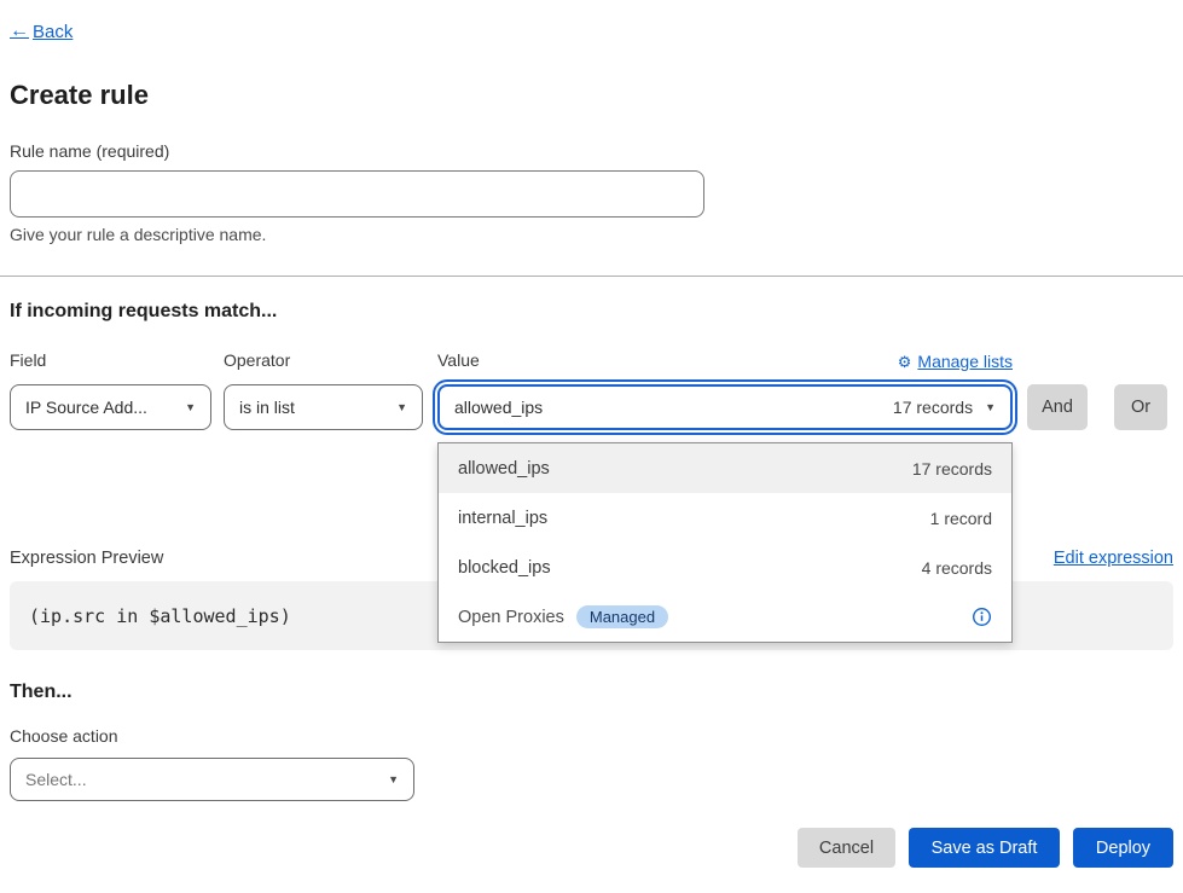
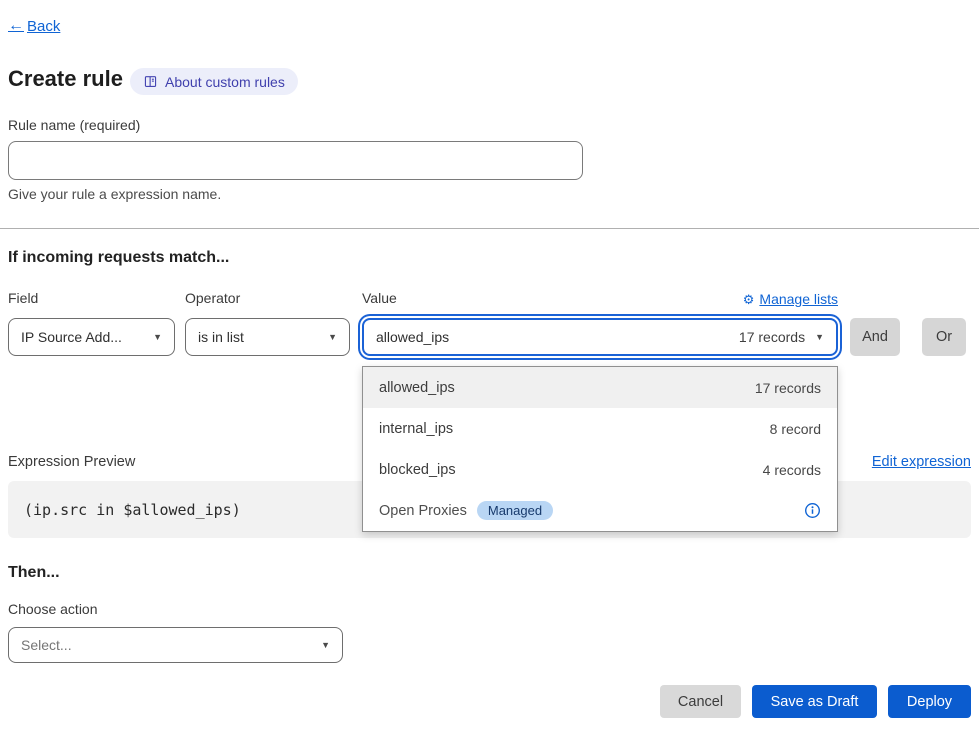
  ←
  Back
  Create rule
+ About custom rules
  Rule name (required)
- Give your rule a descriptive name.
+ Give your rule a expression name.
  If incoming requests match...
  Field
  Operator
  Value
  ⚙
  Manage lists
  IP Source Add...
  ▼
  is in list
  ▼
  allowed_ips
  17 records
  ▼
  And
  Or
  allowed_ips
  17 records
  internal_ips
- 1 record
+ 8 record
  blocked_ips
  4 records
  Open Proxies
  Managed
  Expression Preview
  Edit expression
  (ip.src in $allowed_ips)
  Then...
  Choose action
  Select...
  ▼
  Cancel
  Save as Draft
  Deploy
